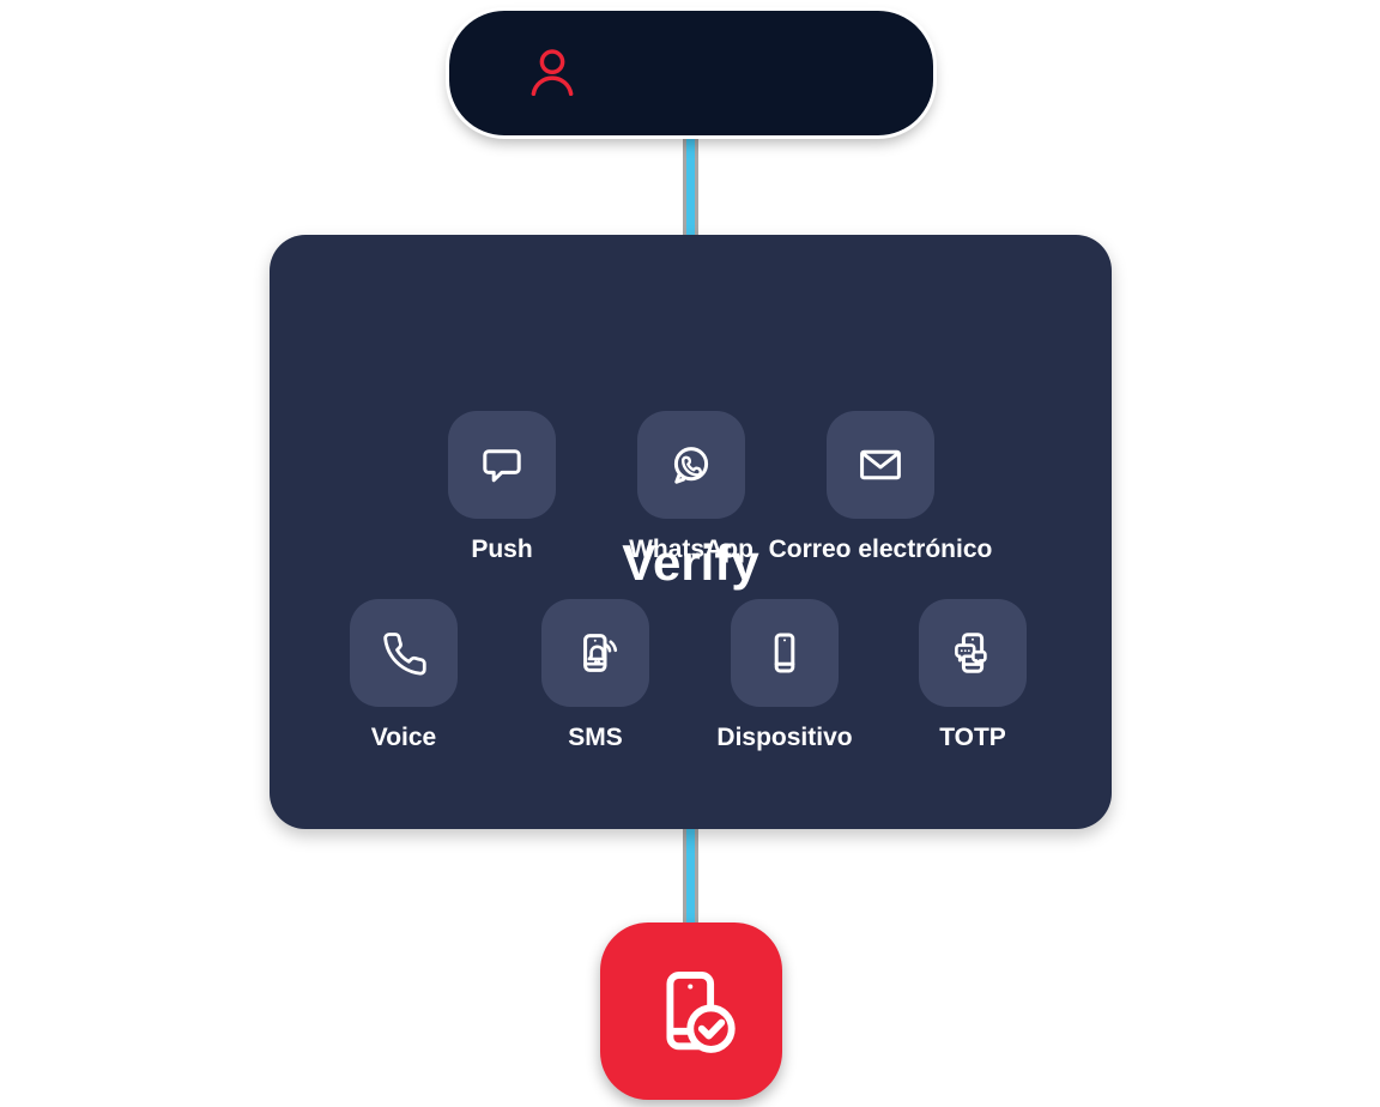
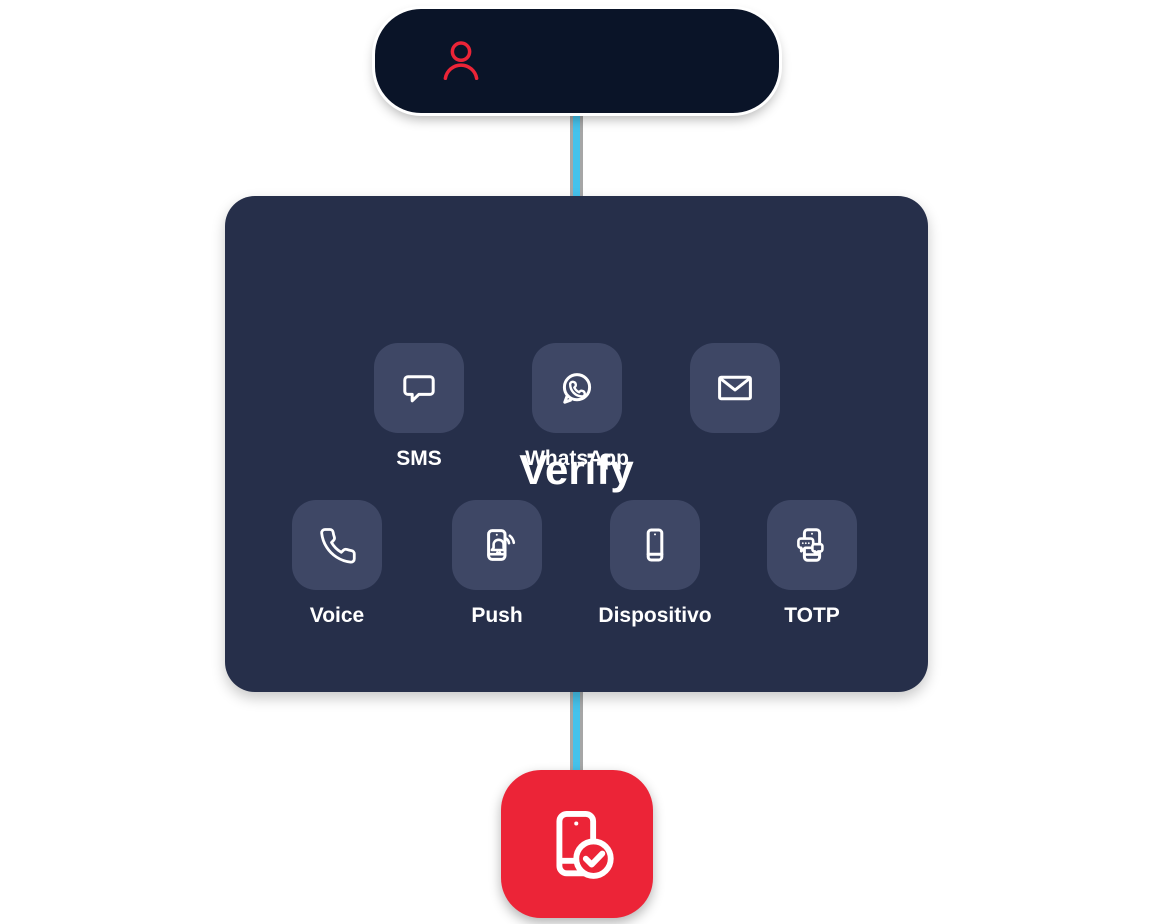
  Verify
- Push
+ SMS
  WhatsApp
- Correo electrónico
  Voice
- SMS
+ Push
  Dispositivo
  TOTP
